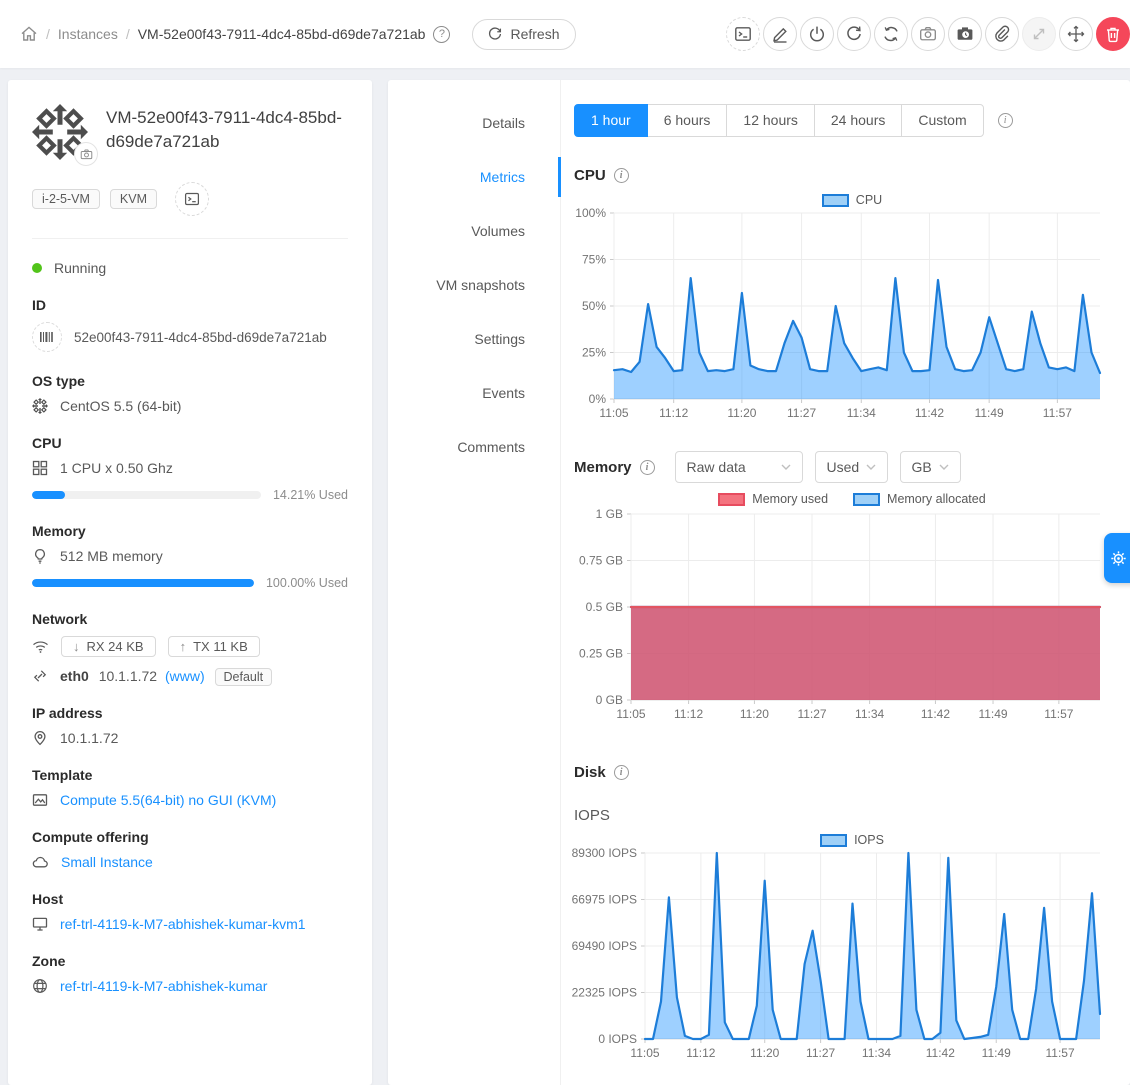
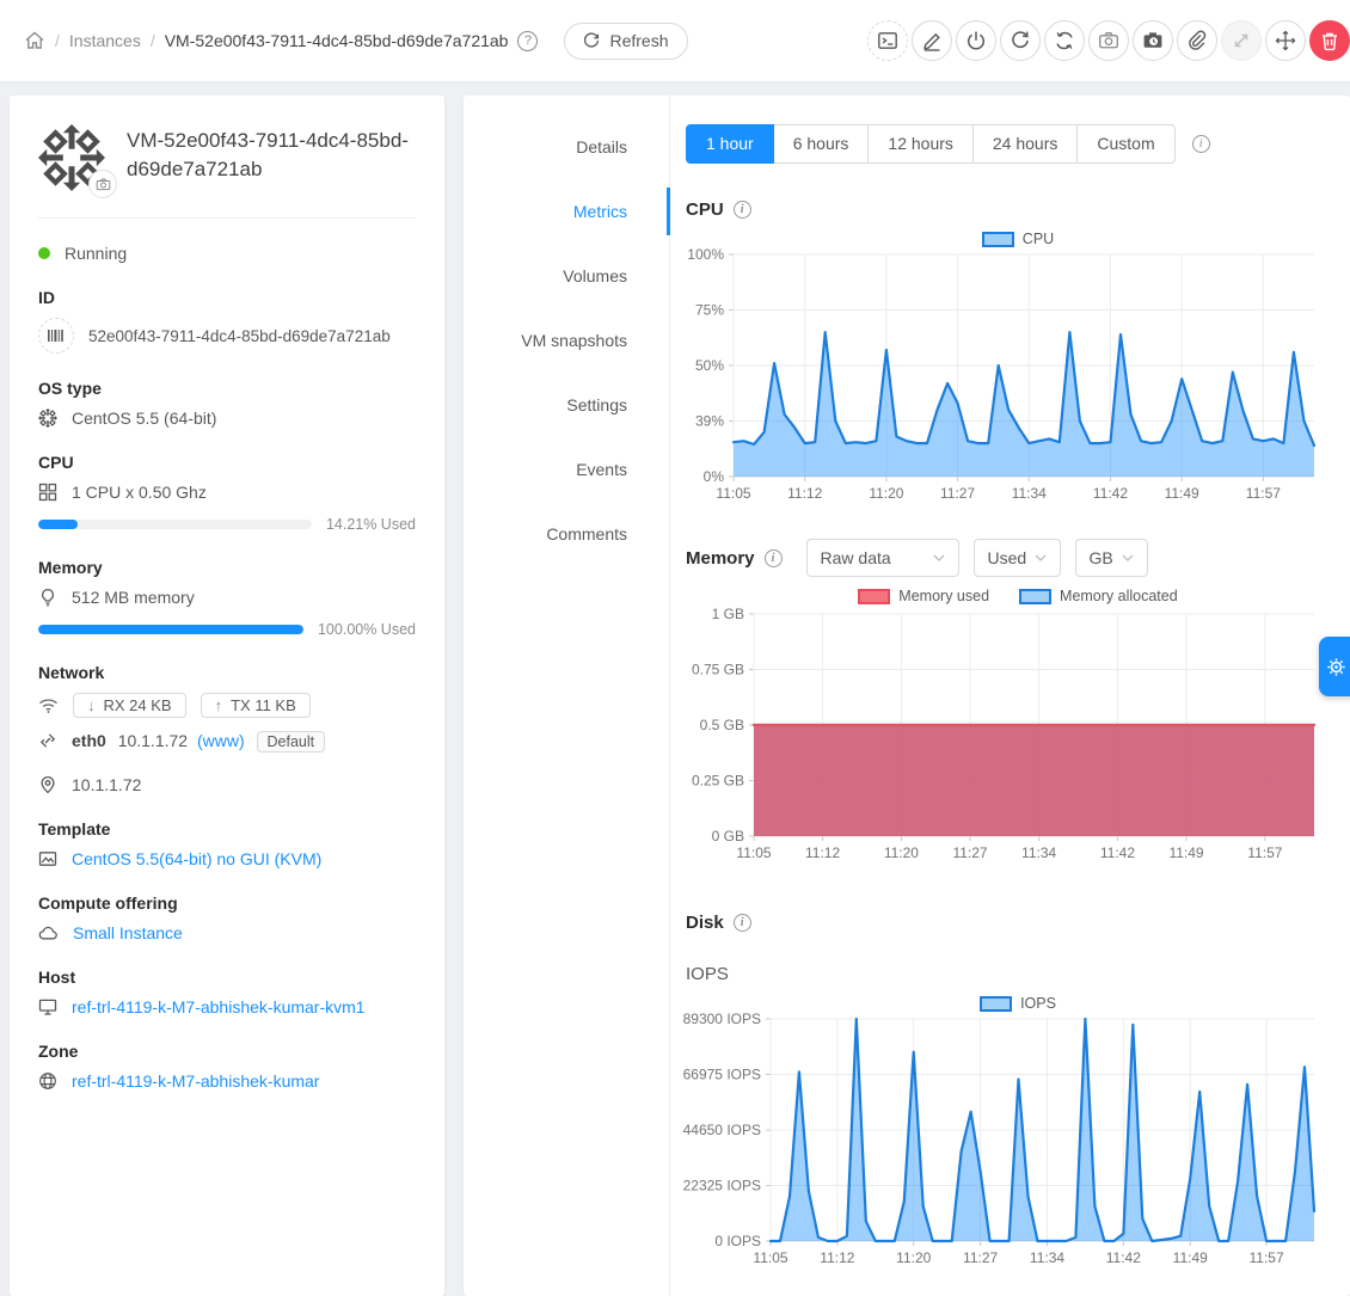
  /
  Instances
  /
  VM-52e00f43-7911-4dc4-85bd-d69de7a721ab
  ?
  Refresh
  VM-52e00f43-7911-4dc4-85bd-d69de7a721ab
- i-2-5-VM
- KVM
  Running
  ID
  52e00f43-7911-4dc4-85bd-d69de7a721ab
  OS type
  CentOS 5.5 (64-bit)
  CPU
  1 CPU x 0.50 Ghz
  14.21% Used
  Memory
  512 MB memory
  100.00% Used
  Network
  ↓
  RX 24 KB
  ↑
  TX 11 KB
  eth0 10.1.1.72 (www) Default
- IP address
  10.1.1.72
  Template
- Compute 5.5(64-bit) no GUI (KVM)
+ CentOS 5.5(64-bit) no GUI (KVM)
  Compute offering
  Small Instance
  Host
  ref-trl-4119-k-M7-abhishek-kumar-kvm1
  Zone
  ref-trl-4119-k-M7-abhishek-kumar
  Details
  Metrics
  Volumes
  VM snapshots
  Settings
  Events
  Comments
  1 hour
  6 hours
  12 hours
  24 hours
  Custom
  i
  CPU
  i
  CPU
  0%
- 25%
+ 39%
  50%
  75%
  100%
  11:05
  11:12
  11:20
  11:27
  11:34
  11:42
  11:49
  11:57
  Memory
  i
  Raw data
  Used
  GB
  Memory used
  Memory allocated
  0 GB
  0.25 GB
  0.5 GB
  0.75 GB
  1 GB
  11:05
  11:12
  11:20
  11:27
  11:34
  11:42
  11:49
  11:57
  Disk
  i
  IOPS
  IOPS
  0 IOPS
  22325 IOPS
- 69490 IOPS
+ 44650 IOPS
  66975 IOPS
  89300 IOPS
  11:05
  11:12
  11:20
  11:27
  11:34
  11:42
  11:49
  11:57
